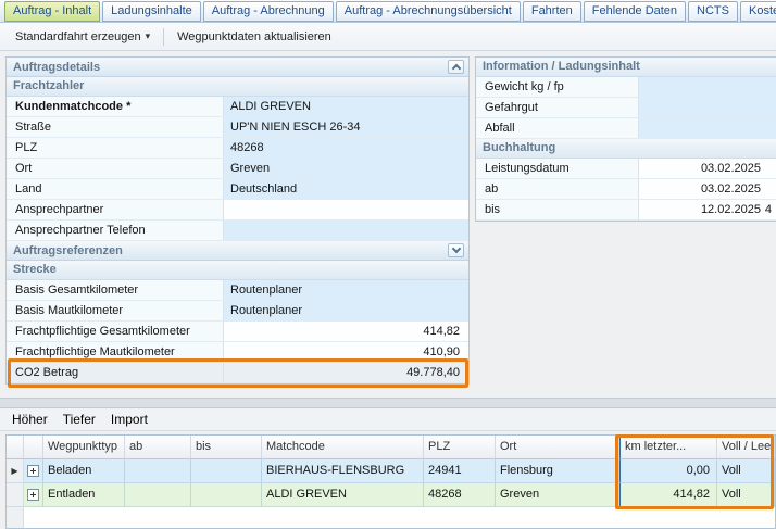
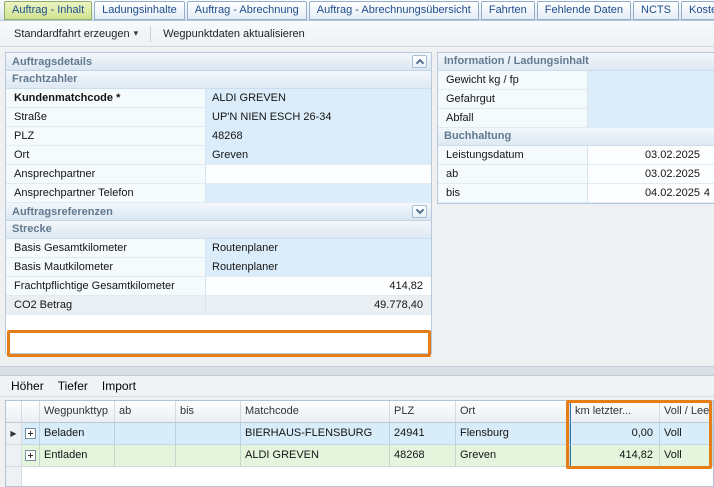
  Auftrag - Inhalt
  Ladungsinhalte
  Auftrag - Abrechnung
  Auftrag - Abrechnungsübersicht
  Fahrten
  Fehlende Daten
  NCTS
  Standardfahrt erzeugen
  ▾
  Wegpunktdaten aktualisieren
  Auftragsdetails
  Frachtzahler
  Kundenmatchcode *
  ALDI GREVEN
  Straße
  UP'N NIEN ESCH 26-34
  PLZ
  48268
  Ort
  Greven
- Land
- Deutschland
  Ansprechpartner
  Ansprechpartner Telefon
  Auftragsreferenzen
  Strecke
  Basis Gesamtkilometer
  Routenplaner
  Basis Mautkilometer
  Routenplaner
  Frachtpflichtige Gesamtkilometer
  414,82
- Frachtpflichtige Mautkilometer
- 410,90
  CO2 Betrag
  49.778,40
  Information / Ladungsinhalt
  Gewicht kg / fp
  Gefahrgut
  Abfall
  Buchhaltung
  Leistungsdatum
  03.02.2025
  ab
  03.02.2025
  bis
- 12.02.2025
+ 04.02.2025
  4
  Höher
  Tiefer
  Import
  Wegpunkttyp
  ab
  bis
  Matchcode
  PLZ
  Ort
  km letzter...
  Voll / Leer
  ▶
  Beladen
  BIERHAUS-FLENSBURG
  24941
  Flensburg
  0,00
  Voll
  Entladen
  ALDI GREVEN
  48268
  Greven
  414,82
  Voll
